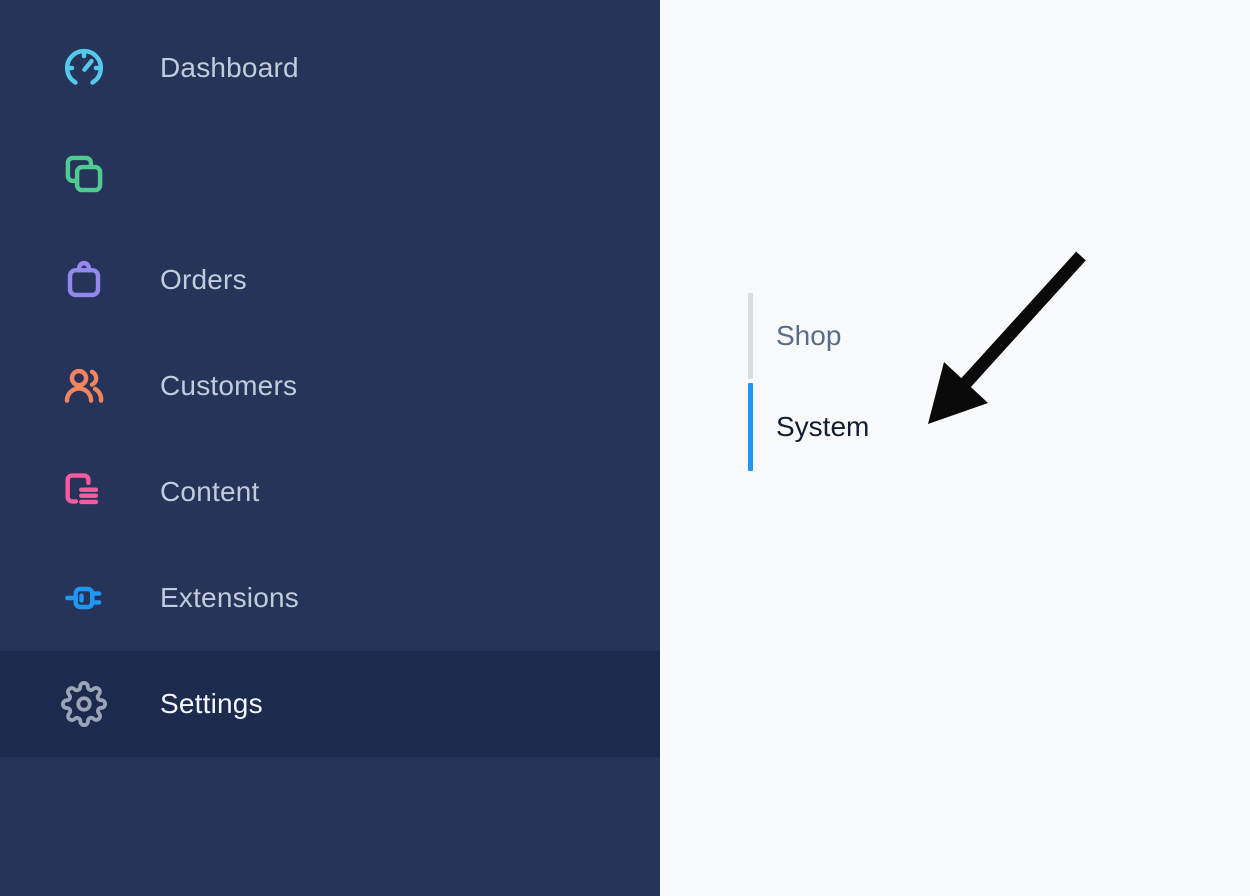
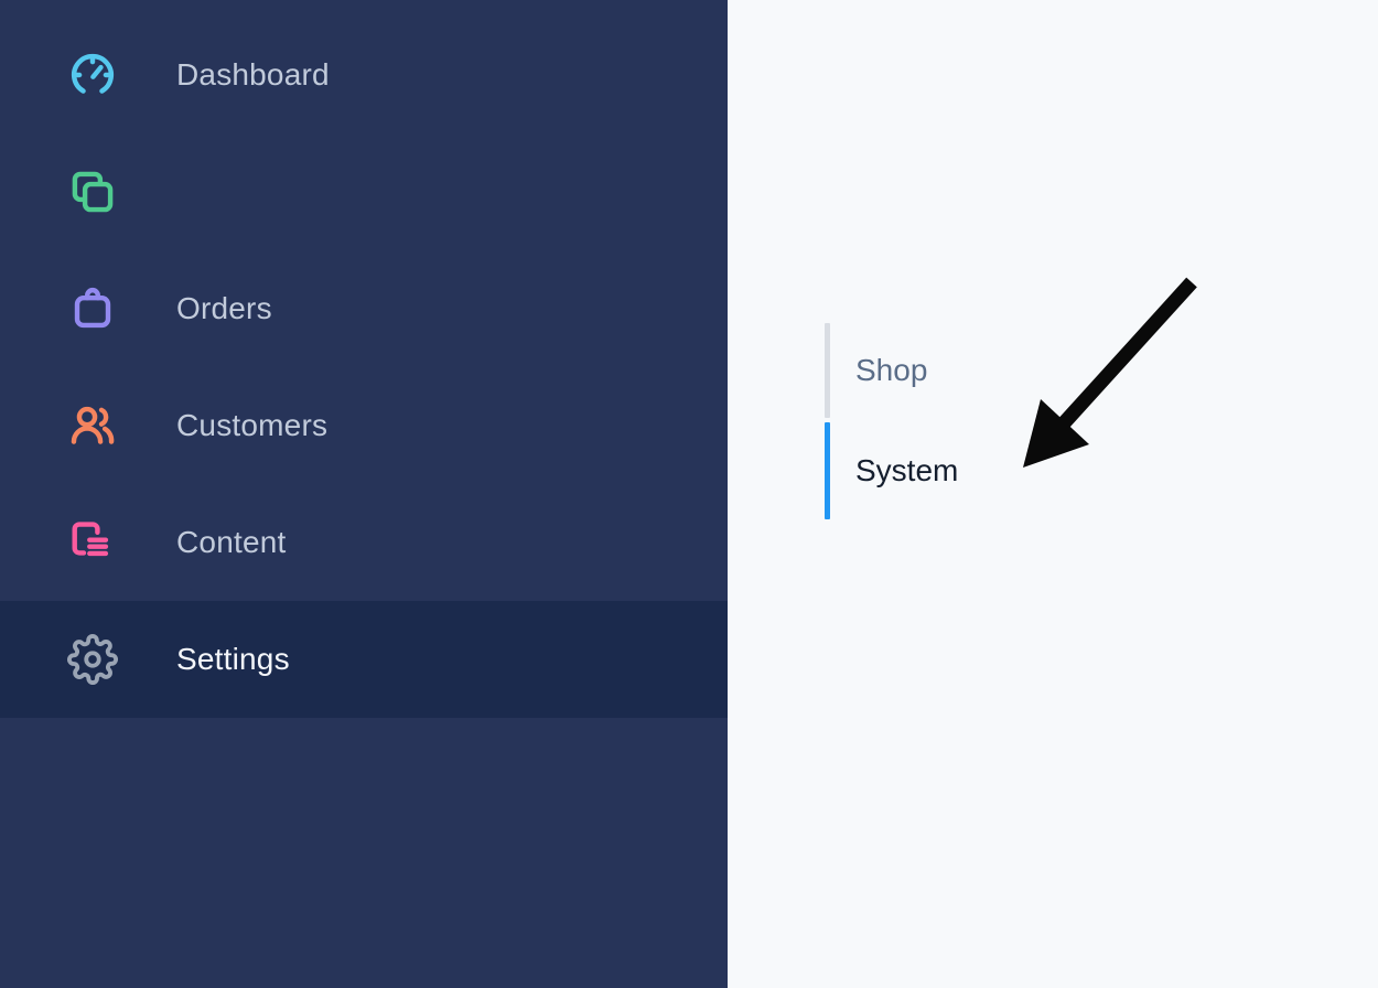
  Dashboard
  Orders
  Customers
  Content
- Extensions
  Settings
  Shop
  System
